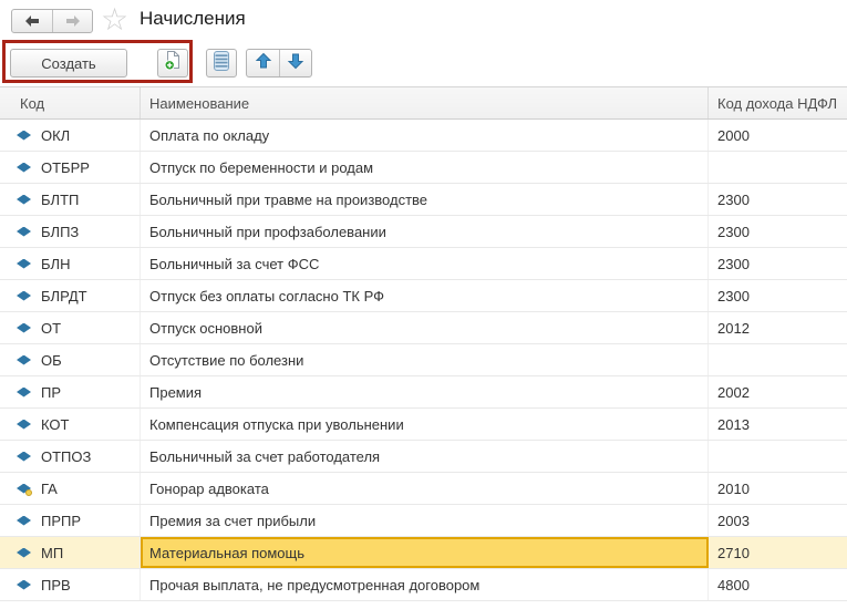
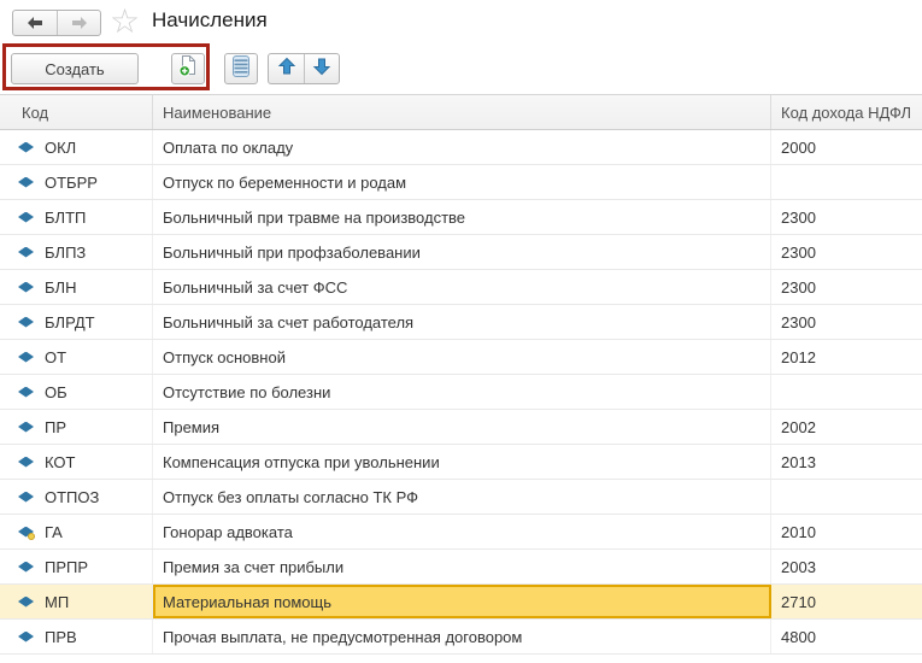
  ☆
  Начисления
  Создать
  Код
  Наименование
  Код дохода НДФЛ
  ОКЛ
  Оплата по окладу
  2000
  ОТБРР
  Отпуск по беременности и родам
  БЛТП
  Больничный при травме на производстве
  2300
  БЛПЗ
  Больничный при профзаболевании
  2300
  БЛН
  Больничный за счет ФСС
  2300
  БЛРДТ
- Отпуск без оплаты согласно ТК РФ
+ Больничный за счет работодателя
  2300
  ОТ
  Отпуск основной
  2012
  ОБ
  Отсутствие по болезни
  ПР
  Премия
  2002
  КОТ
  Компенсация отпуска при увольнении
  2013
  ОТПОЗ
- Больничный за счет работодателя
+ Отпуск без оплаты согласно ТК РФ
  ГА
  Гонорар адвоката
  2010
  ПРПР
  Премия за счет прибыли
  2003
  МП
  Материальная помощь
  2710
  ПРВ
  Прочая выплата, не предусмотренная договором
  4800
